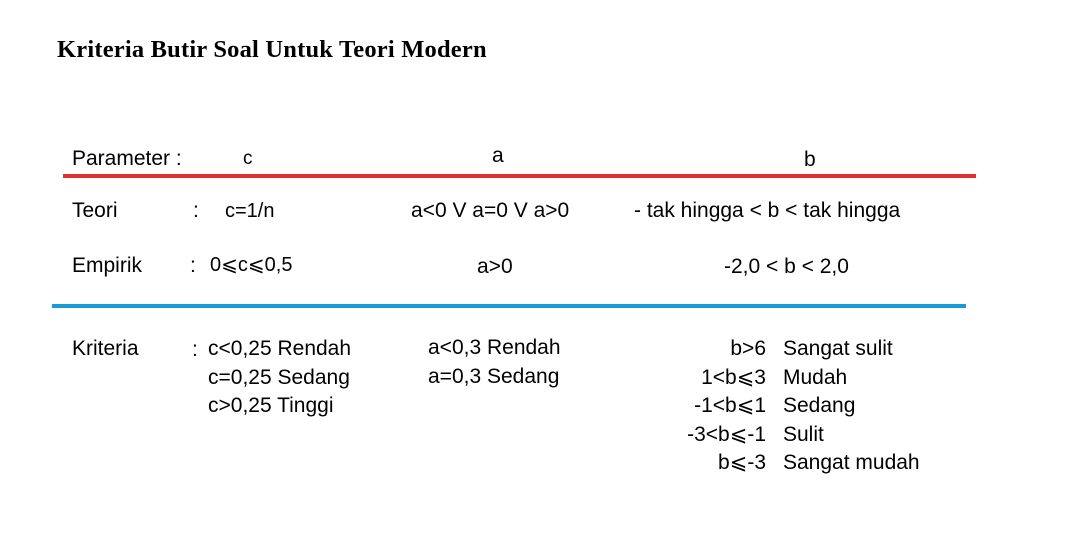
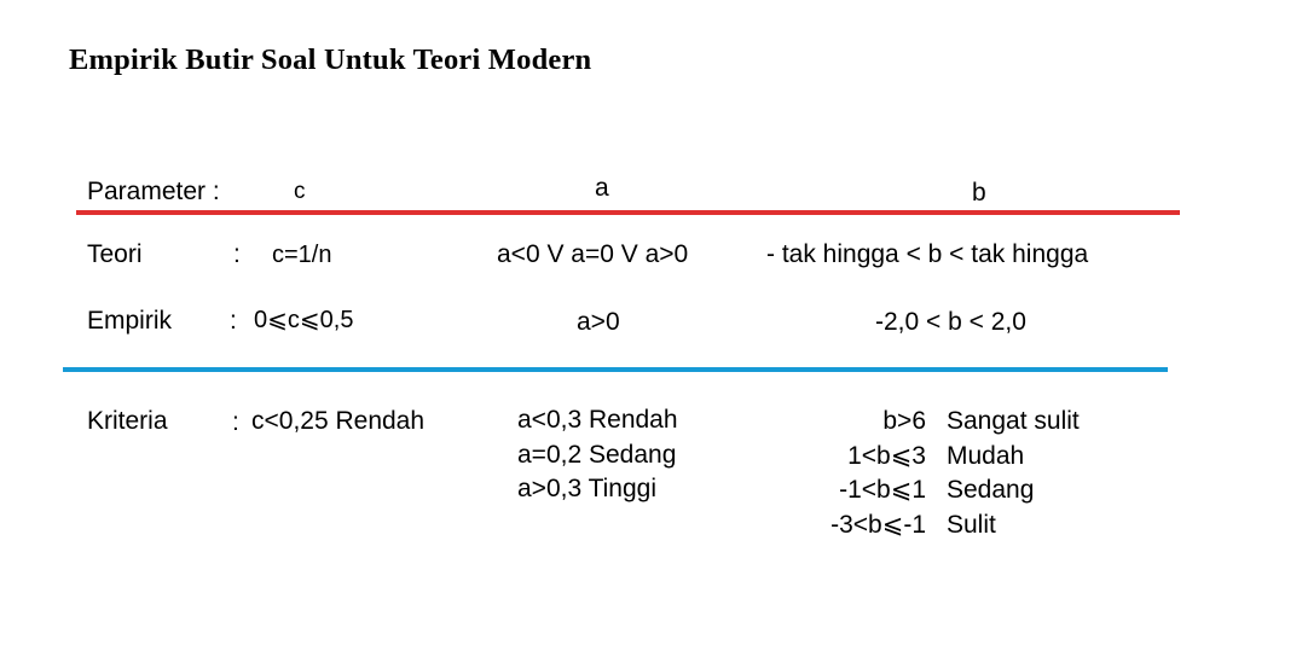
- Kriteria Butir Soal Untuk Teori Modern
+ Empirik Butir Soal Untuk Teori Modern
  Parameter :
  c
  a
  b
  Teori
  :
  c=1/n
  a<0 V a=0 V a>0
  - tak hingga < b < tak hingga
  Empirik
  :
  0⩽c⩽0,5
  a>0
  -2,0 < b < 2,0
  Kriteria
  :
  c<0,25 Rendah
- c=0,25 Sedang
- c>0,25 Tinggi
  a<0,3 Rendah
- a=0,3 Sedang
+ a=0,2 Sedang
+ a>0,3 Tinggi
  b>6 Sangat sulit
  1<b⩽3 Mudah
  -1<b⩽1 Sedang
  -3<b⩽-1 Sulit
- b⩽-3 Sangat mudah
